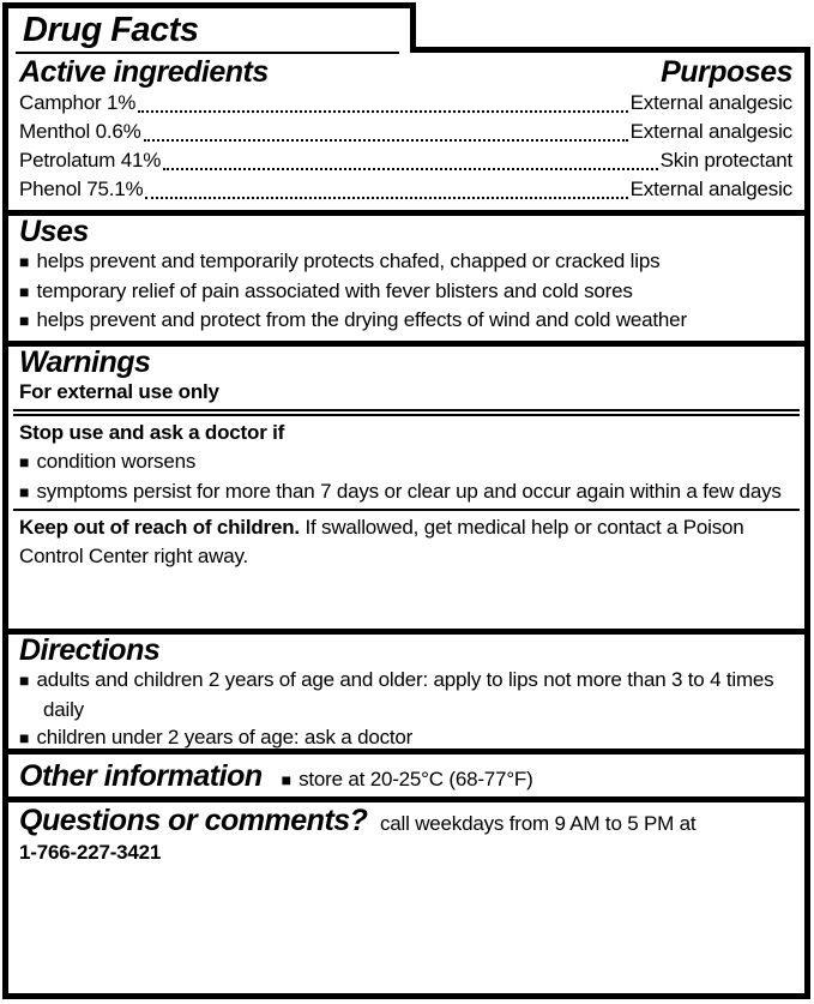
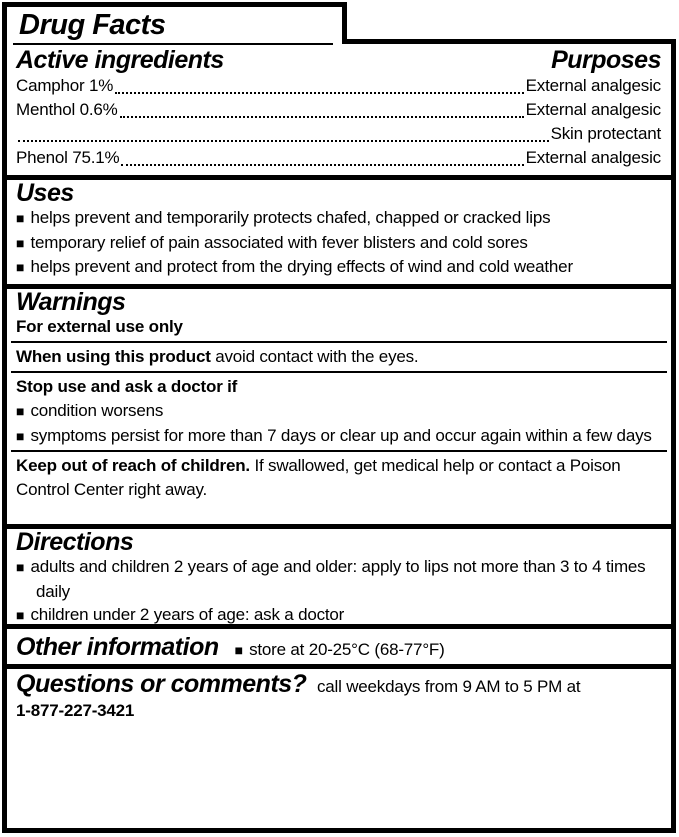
  Drug Facts
  Active ingredients
  Purposes
  Camphor 1%
  External analgesic
  Menthol 0.6%
  External analgesic
- Petrolatum 41%
  Skin protectant
  Phenol 75.1%
  External analgesic
  Uses
  ■ helps prevent and temporarily protects chafed, chapped or cracked lips
  ■ temporary relief of pain associated with fever blisters and cold sores
  ■ helps prevent and protect from the drying effects of wind and cold weather
  Warnings
  For external use only
+ When using this product avoid contact with the eyes.
  Stop use and ask a doctor if
  ■ condition worsens
  ■ symptoms persist for more than 7 days or clear up and occur again within a few days
  Keep out of reach of children. If swallowed, get medical help or contact a Poison Control Center right away.
  Directions
  ■ adults and children 2 years of age and older: apply to lips not more than 3 to 4 times daily
  ■ children under 2 years of age: ask a doctor
  Other information
  ■ store at 20-25°C (68-77°F)
  Questions or comments? call weekdays from 9 AM to 5 PM at
- 1-766-227-3421
+ 1-877-227-3421
